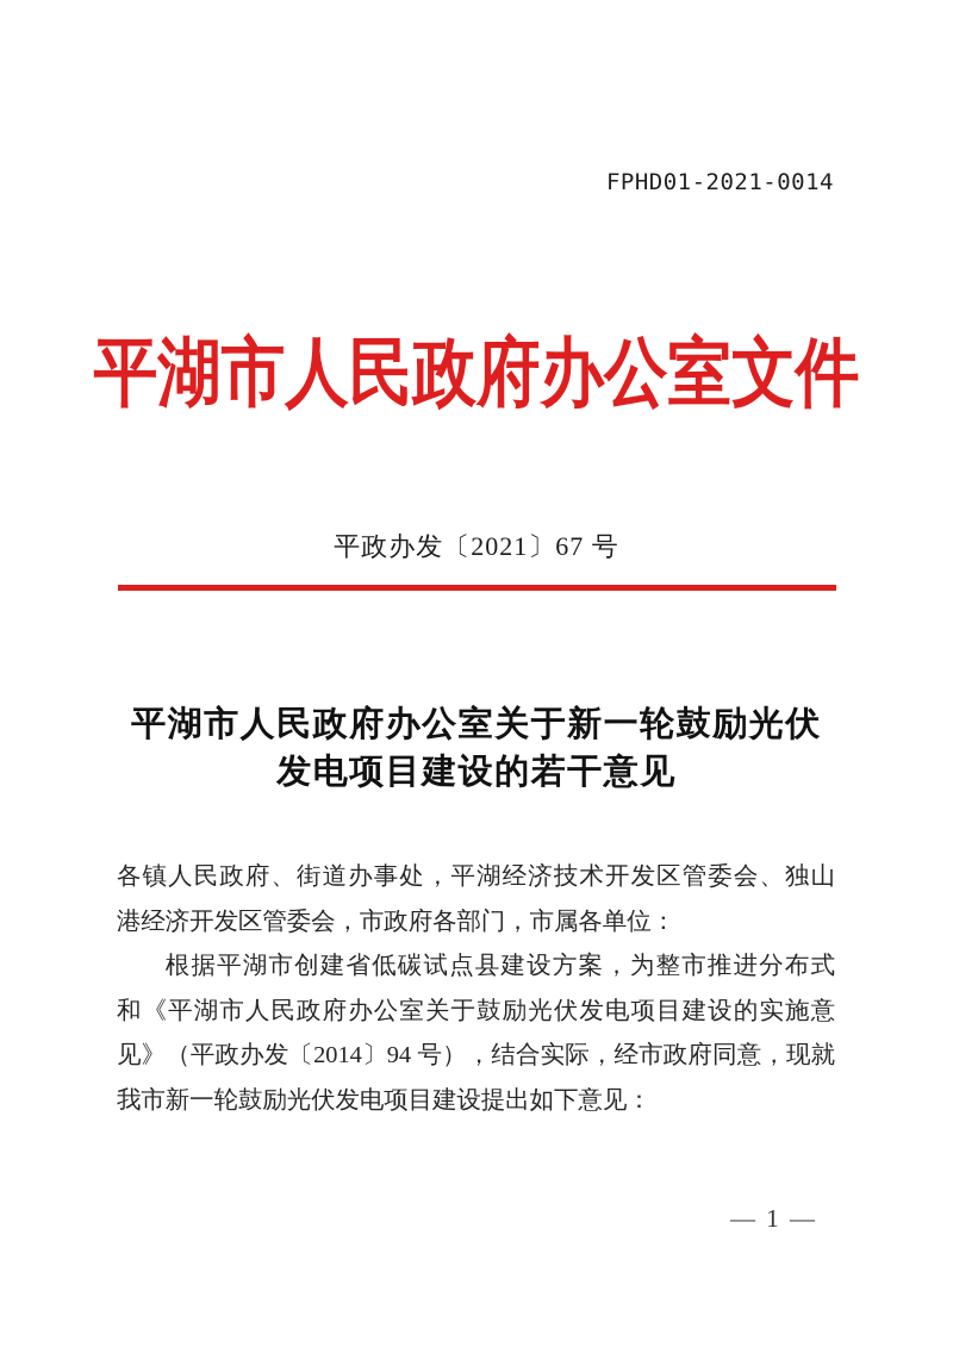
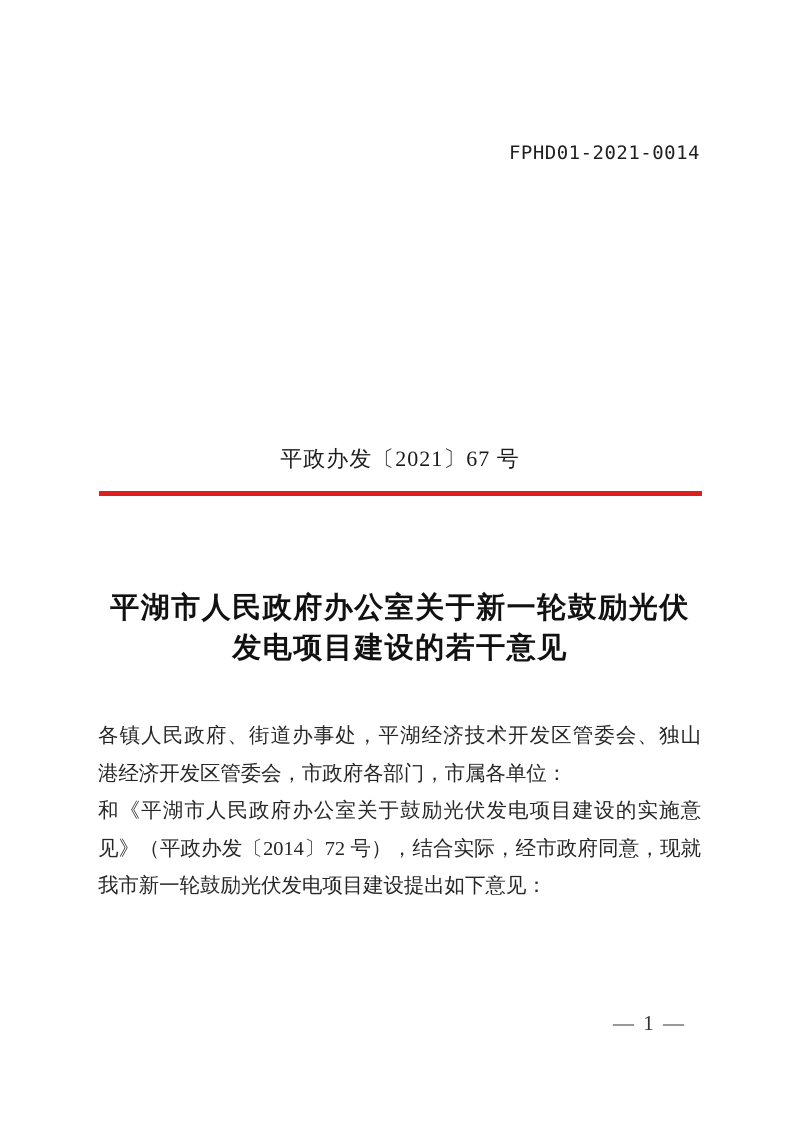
  FPHD01-2021-0014
- 平湖市人民政府办公室文件
  平政办发〔2021〕67 号
  平湖市人民政府办公室关于新一轮鼓励光伏
  发电项目建设的若干意见
  各镇人民政府、街道办事处，平湖经济技术开发区管委会、独山
  港经济开发区管委会，市政府各部门，市属各单位：
- 根据平湖市创建省低碳试点县建设方案，为整市推进分布式
  和《平湖市人民政府办公室关于鼓励光伏发电项目建设的实施意
- 见》（平政办发〔2014〕94 号），结合实际，经市政府同意，现就
+ 见》（平政办发〔2014〕72 号），结合实际，经市政府同意，现就
  我市新一轮鼓励光伏发电项目建设提出如下意见：
  — 1 —
